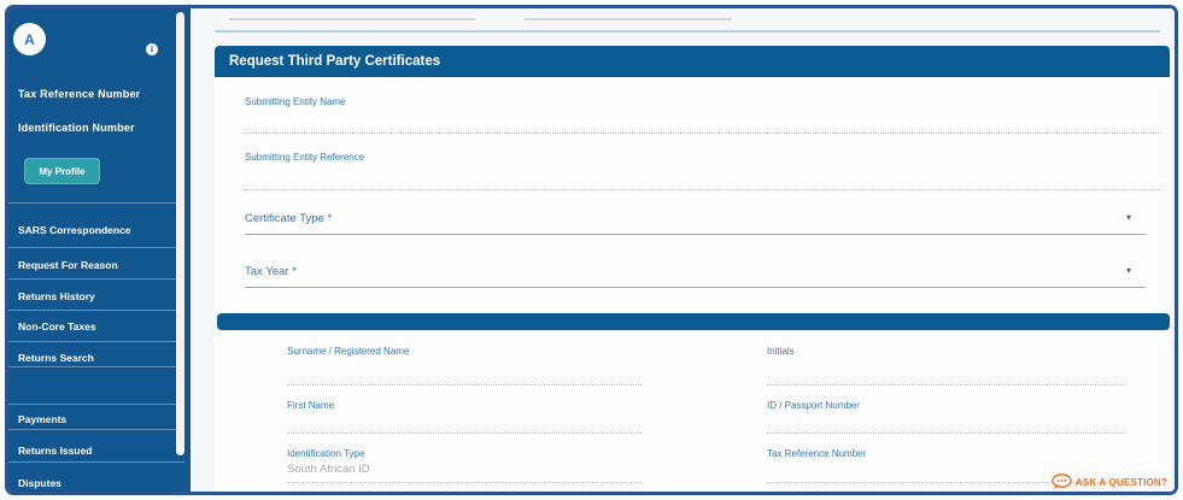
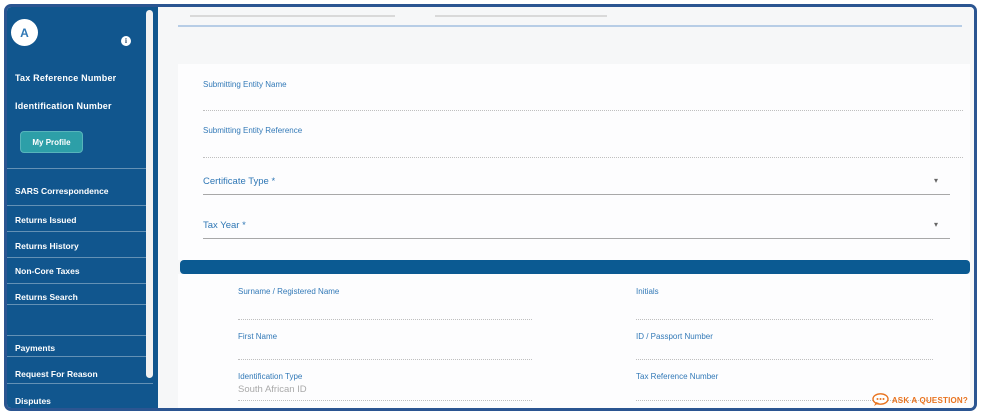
  A
  i
  Tax Reference Number
  Identification Number
  My Profile
  SARS Correspondence
- Request For Reason
+ Returns Issued
  Returns History
  Non-Core Taxes
  Returns Search
  Payments
- Returns Issued
+ Request For Reason
  Disputes
- Request Third Party Certificates
  Submitting Entity Name
  Submitting Entity Reference
  Certificate Type *
  ▾
  Tax Year *
  ▾
  Surname / Registered Name
  First Name
  Identification Type
  South African ID
  Initials
  ID / Passport Number
  Tax Reference Number
  ASK A QUESTION?
